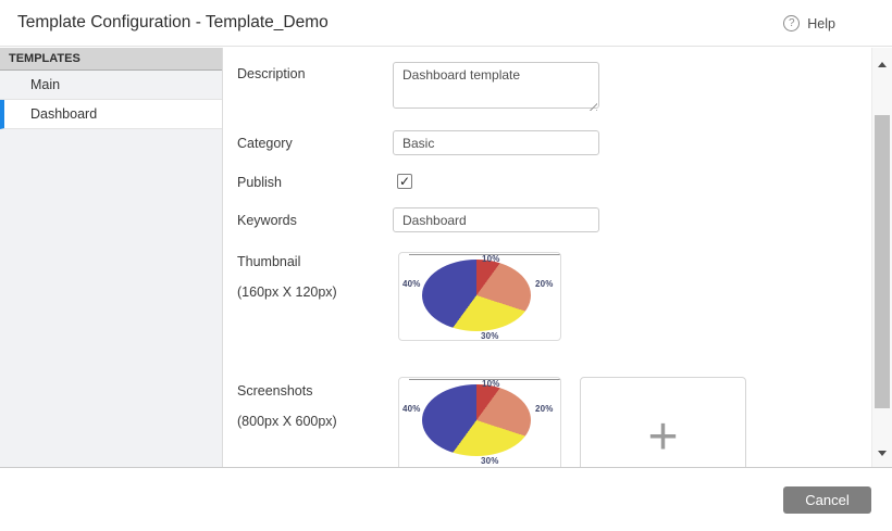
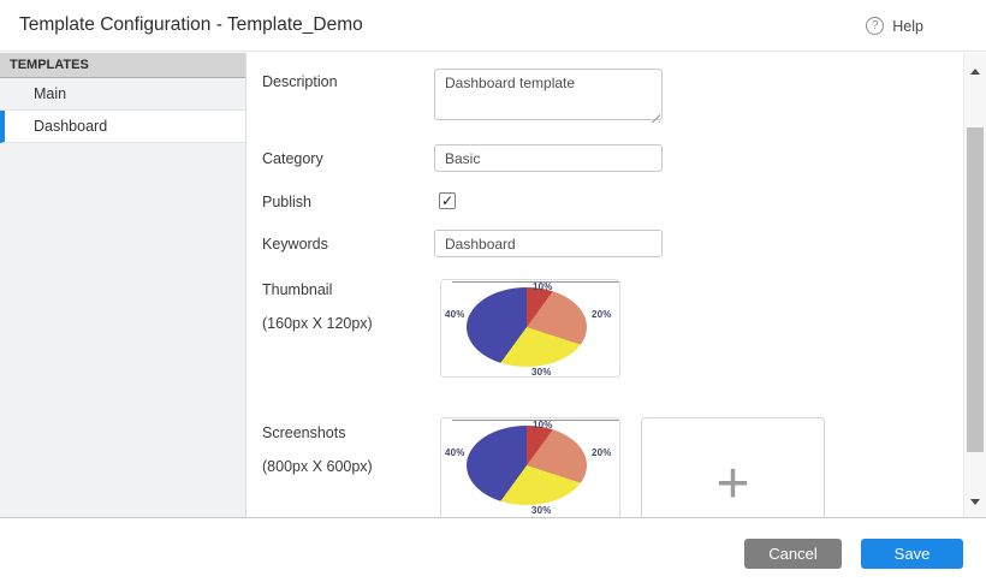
  Template Configuration - Template_Demo
  ?
  Help
  TEMPLATES
  Main
  Dashboard
  Description
  Dashboard template
  Category
  Basic
  Publish
  ✓
  Keywords
  Dashboard
  Thumbnail
  (160px X 120px)
  10%
  20%
  30%
  40%
  Screenshots
  (800px X 600px)
  10%
  20%
  30%
  40%
  +
  Cancel
+ Save
